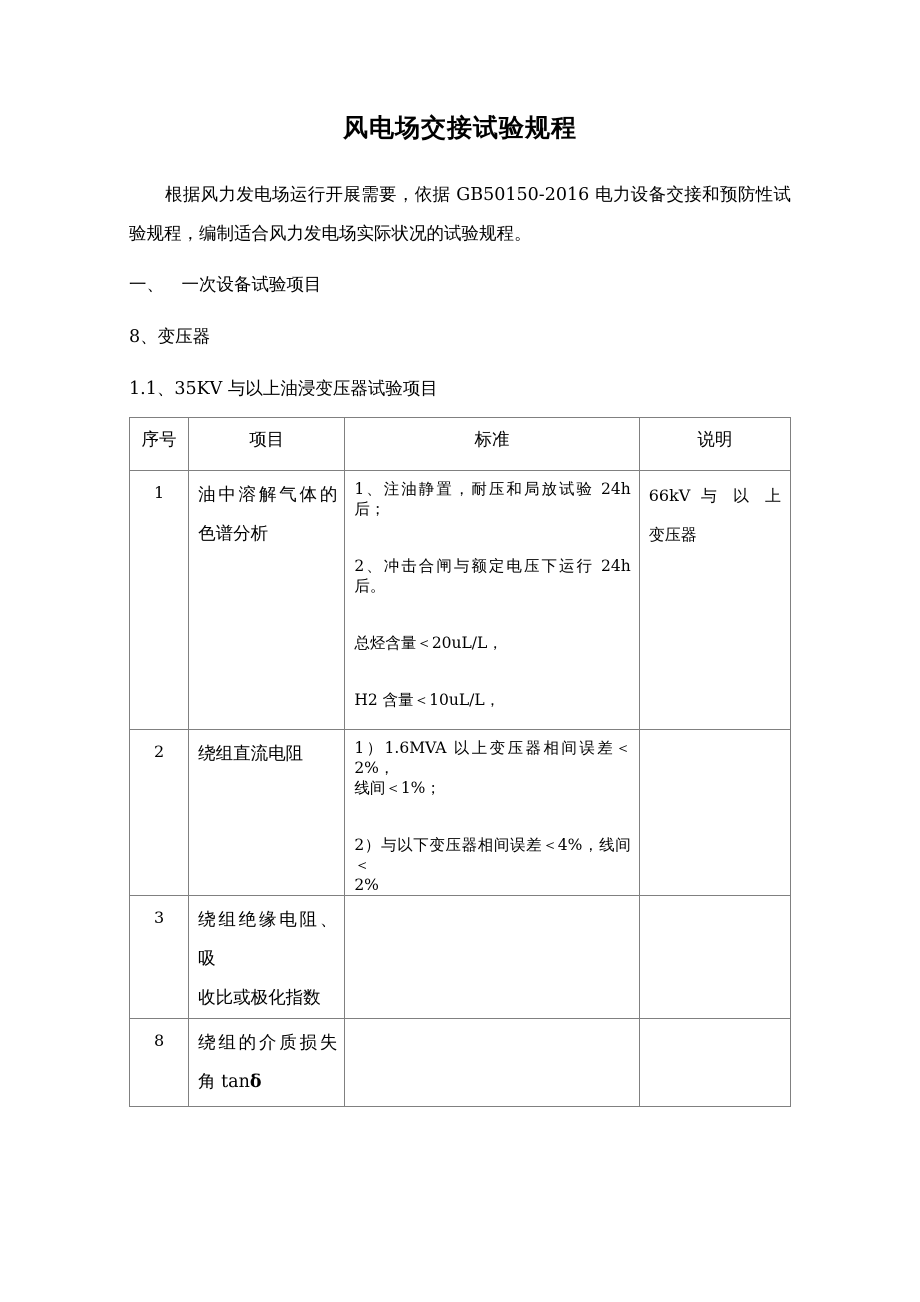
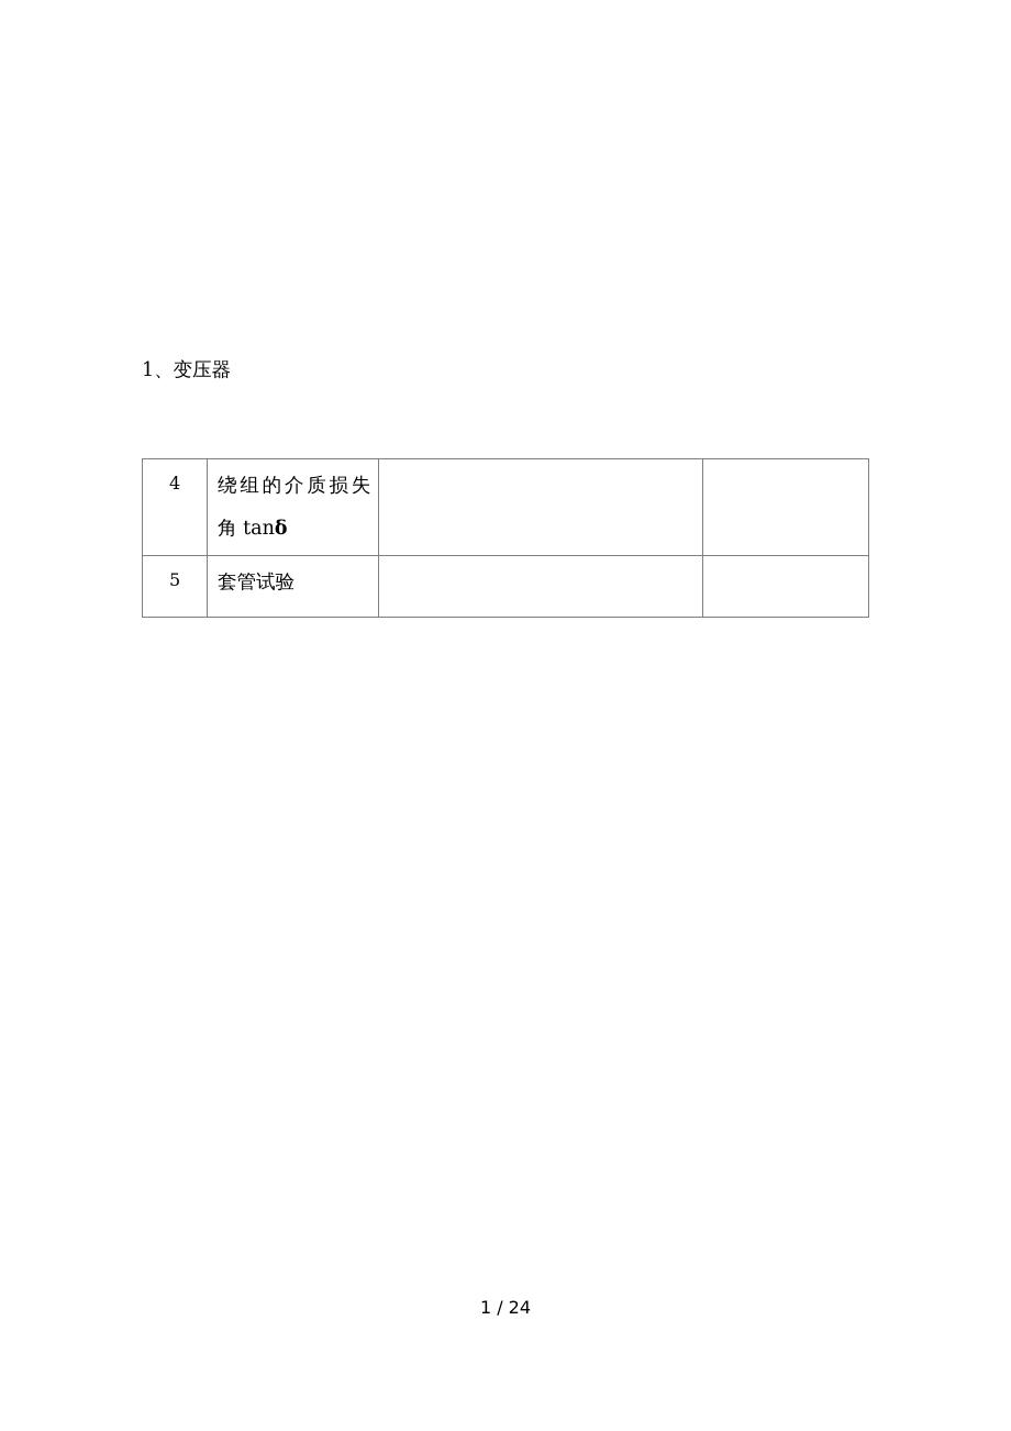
- 风电场交接试验规程
- 根据风力发电场运行开展需要，依据 GB50150-2016 电力设备交接和预防性试验规程，编制适合风力发电场实际状况的试验规程。
- 一、 一次设备试验项目
- 8、变压器
+ 1、变压器
- 1.1、35KV 与以上油浸变压器试验项目
- 序号	项目	标准	说明
- 1	油中溶解气体的 色谱分析	1、注油静置，耐压和局放试验 24h 后； 2、冲击合闸与额定电压下运行 24h 后。 总烃含量＜20uL/L， H2 含量＜10uL/L，	66kV 与 以 上 变压器
- 2	绕组直流电阻	1）1.6MVA 以上变压器相间误差＜2%， 线间＜1%； 2）与以下变压器相间误差＜4%，线间＜ 2%
- 3	绕组绝缘电阻、吸 收比或极化指数
- 8	绕组的介质损失 角 tanδ
+ 4	绕组的介质损失 角 tanδ
+ 5	套管试验
+ 1 / 24
